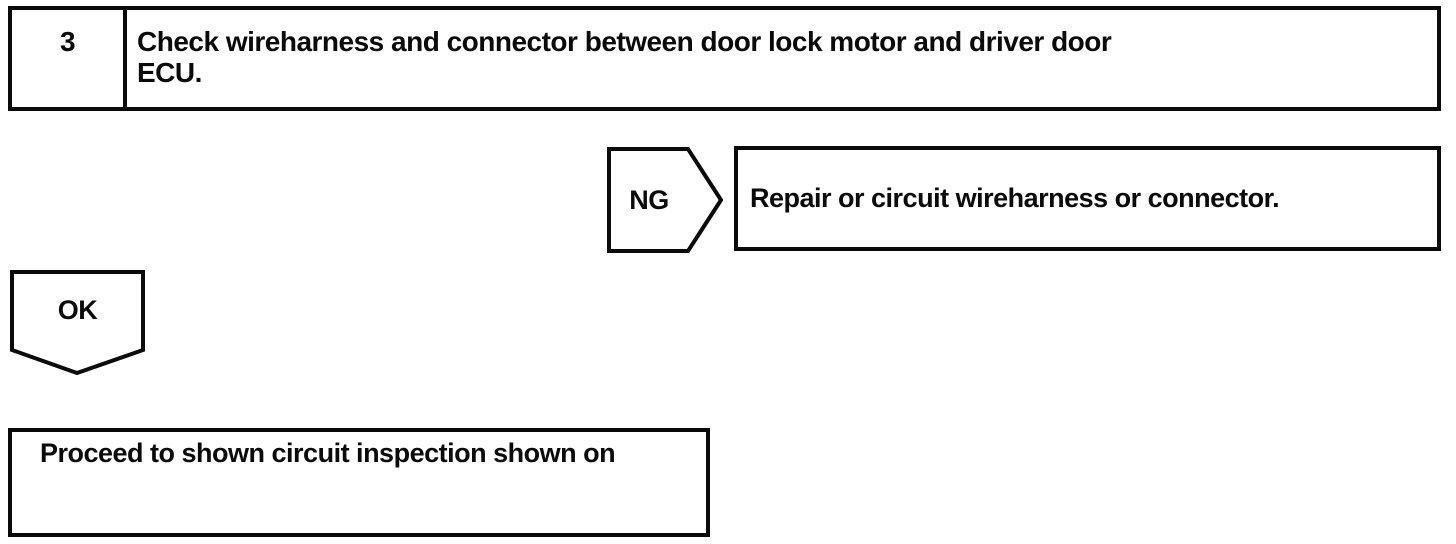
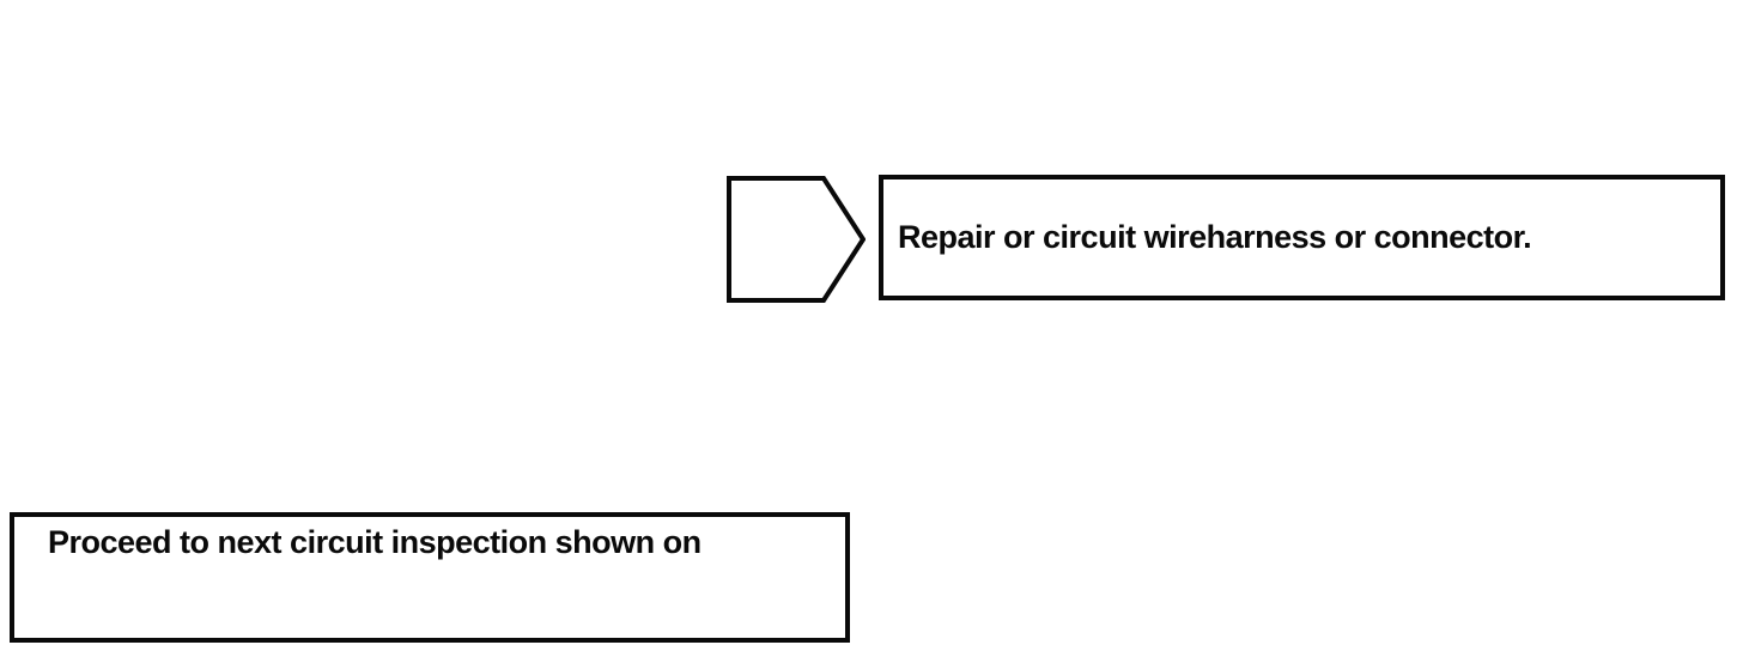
- 3
- Check wireharness and connector between door lock motor and driver door
- ECU.
- NG
  Repair or circuit wireharness or connector.
- OK
- Proceed to shown circuit inspection shown on
+ Proceed to next circuit inspection shown on
